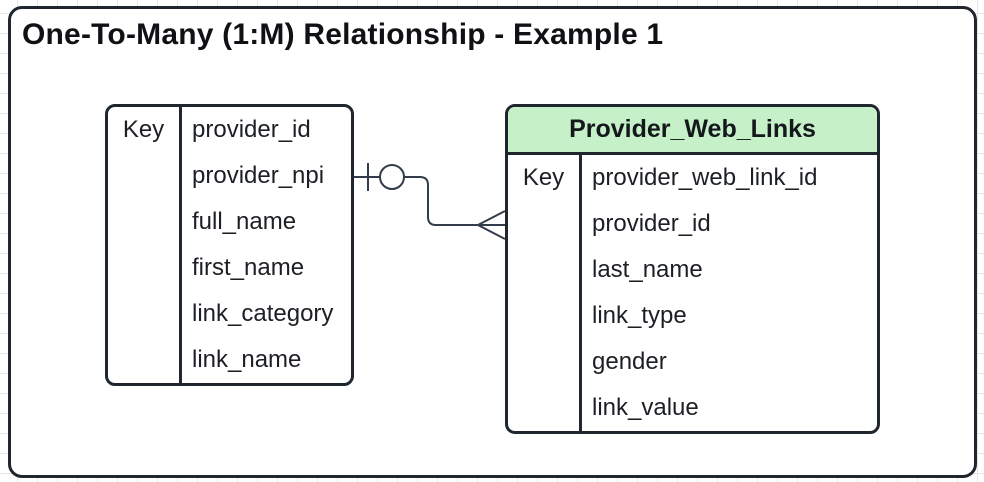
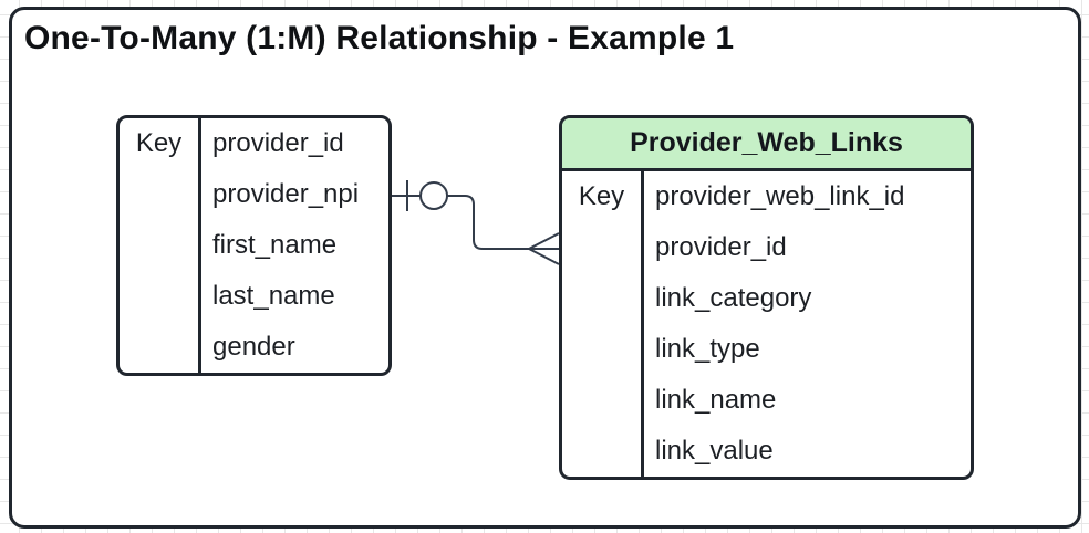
  One-To-Many (1:M) Relationship - Example 1
  Key
  provider_id
  provider_npi
- full_name
  first_name
- link_category
+ last_name
- link_name
+ gender
  Provider_Web_Links
  Key
  provider_web_link_id
  provider_id
- last_name
+ link_category
  link_type
- gender
+ link_name
  link_value
